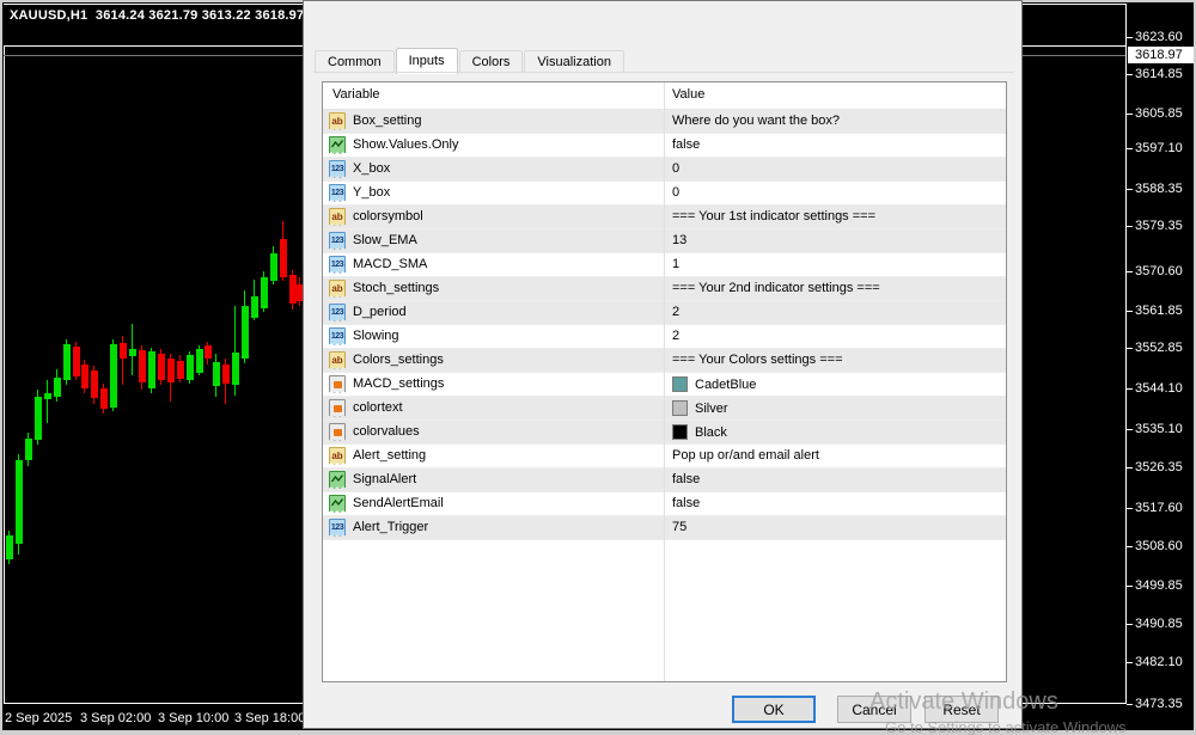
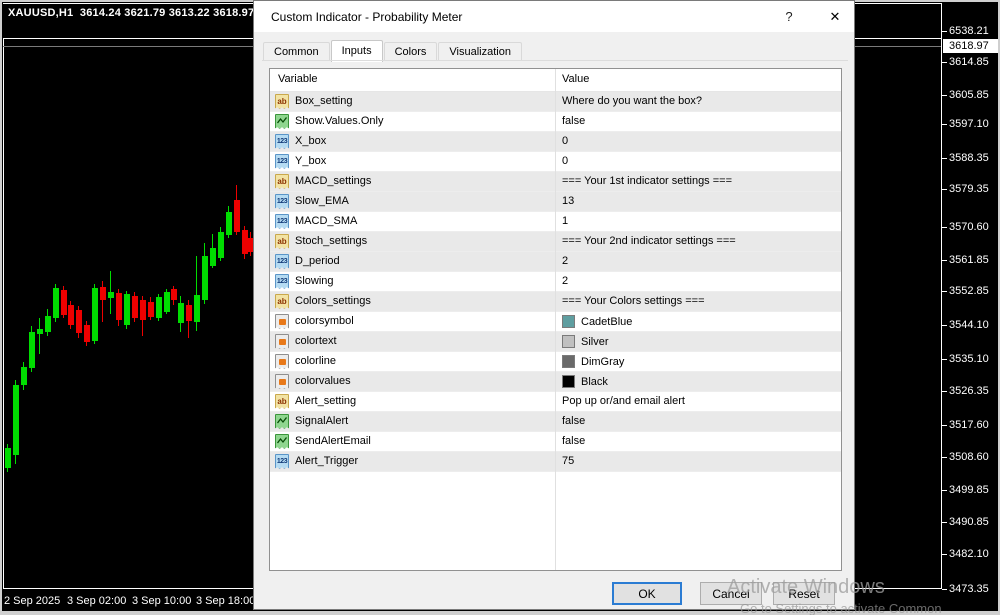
  XAUUSD,H1 3614.24 3621.79 3613.22 3618.97
- 3623.60
+ 6538.21
  3618.97
  3614.85
  3605.85
  3597.10
  3588.35
  3579.35
  3570.60
  3561.85
  3552.85
  3544.10
  3535.10
  3526.35
  3517.60
  3508.60
  3499.85
  3490.85
  3482.10
  3473.35
  2 Sep 2025
  3 Sep 02:00
  3 Sep 10:00
  3 Sep 18:0
+ Custom Indicator - Probability Meter
+ ?
+ ✕
  Common Inputs Colors Visualization
  Variable
  Value
  ab
  Box_setting
  Where do you want the box?
  Show.Values.Only
  false
  X_box
  0
  Y_box
  0
  ab
- colorsymbol
+ MACD_settings
  === Your 1st indicator settings ===
  Slow_EMA
  13
  MACD_SMA
  1
  ab
  Stoch_settings
  === Your 2nd indicator settings ===
  D_period
  2
  Slowing
  2
  ab
  Colors_settings
  === Your Colors settings ===
- MACD_settings
+ colorsymbol
  CadetBlue
  colortext
  Silver
+ colorline
+ DimGray
  colorvalues
  Black
  ab
  Alert_setting
  Pop up or/and email alert
  SignalAlert
  false
  SendAlertEmail
  false
  Alert_Trigger
  75
  OK
  Cancel
  Reset
  Activate Windows
- Go to Settings to activate Windows
+ Go to Settings to activate Common
